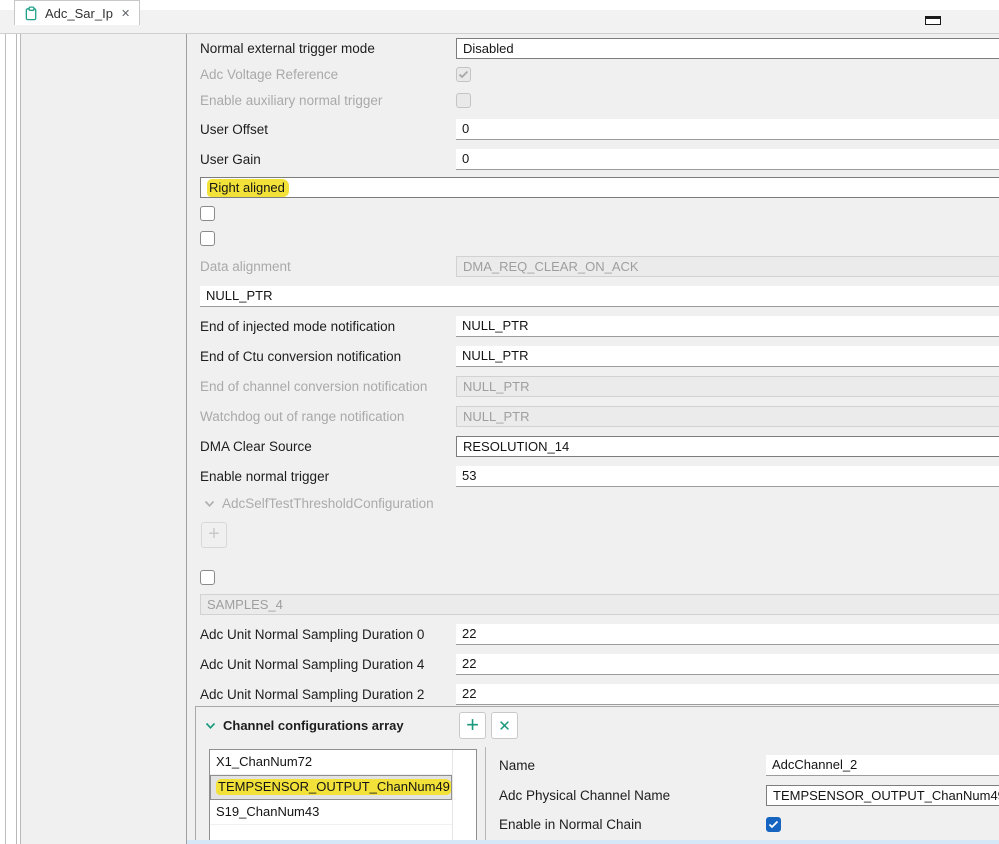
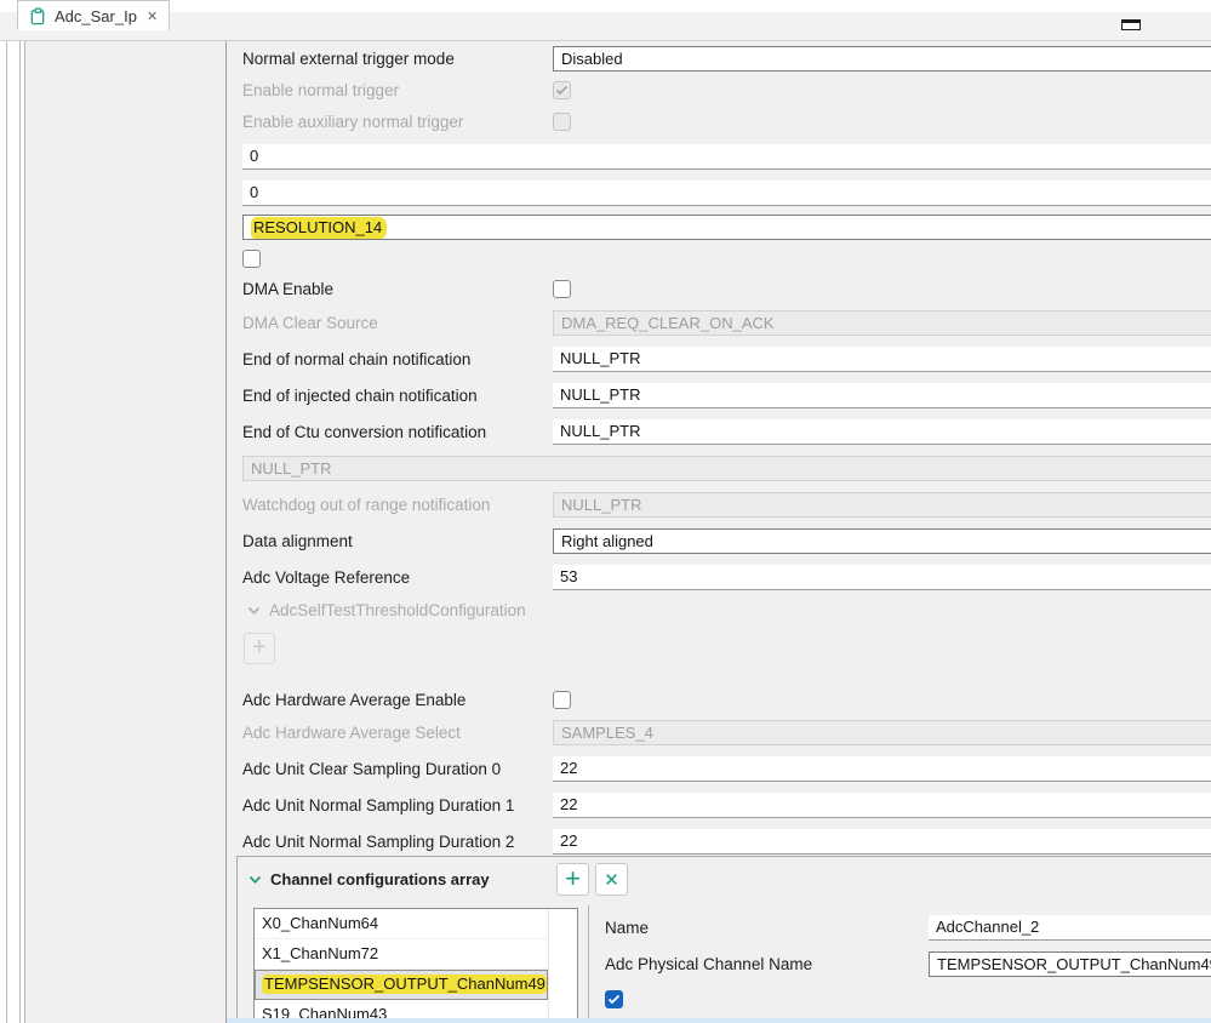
  Adc_Sar_Ip
  ✕
  Normal external trigger mode
  Disabled
- Adc Voltage Reference
+ Enable normal trigger
  Enable auxiliary normal trigger
- User Offset
  0
- User Gain
  0
- Right aligned
+ RESOLUTION_14
+ DMA Enable
- Data alignment
+ DMA Clear Source
  DMA_REQ_CLEAR_ON_ACK
+ End of normal chain notification
  NULL_PTR
- End of injected mode notification
+ End of injected chain notification
  NULL_PTR
  End of Ctu conversion notification
  NULL_PTR
- End of channel conversion notification
  NULL_PTR
  Watchdog out of range notification
  NULL_PTR
- DMA Clear Source
+ Data alignment
- RESOLUTION_14
+ Right aligned
- Enable normal trigger
+ Adc Voltage Reference
  53
  AdcSelfTestThresholdConfiguration
  +
+ Adc Hardware Average Enable
+ Adc Hardware Average Select
  SAMPLES_4
- Adc Unit Normal Sampling Duration 0
+ Adc Unit Clear Sampling Duration 0
  22
- Adc Unit Normal Sampling Duration 4
+ Adc Unit Normal Sampling Duration 1
  22
  Adc Unit Normal Sampling Duration 2
  22
  Channel configurations array
  +
  ✕
+ X0_ChanNum64
  X1_ChanNum72
  TEMPSENSOR_OUTPUT_ChanNum49
  S19_ChanNum43
  Name
  AdcChannel_2
  Adc Physical Channel Name
  TEMPSENSOR_OUTPUT_ChanNum4
- Enable in Normal Chain
